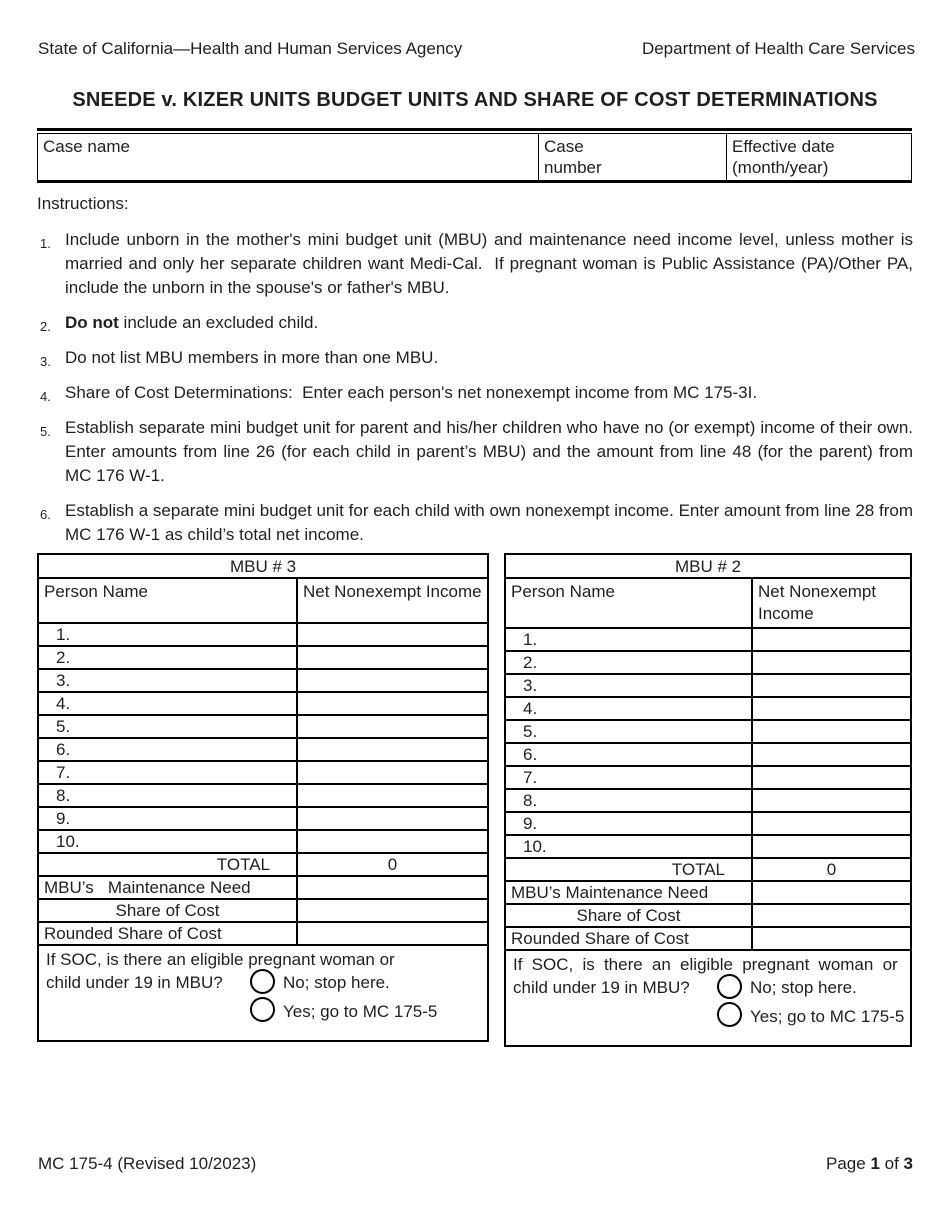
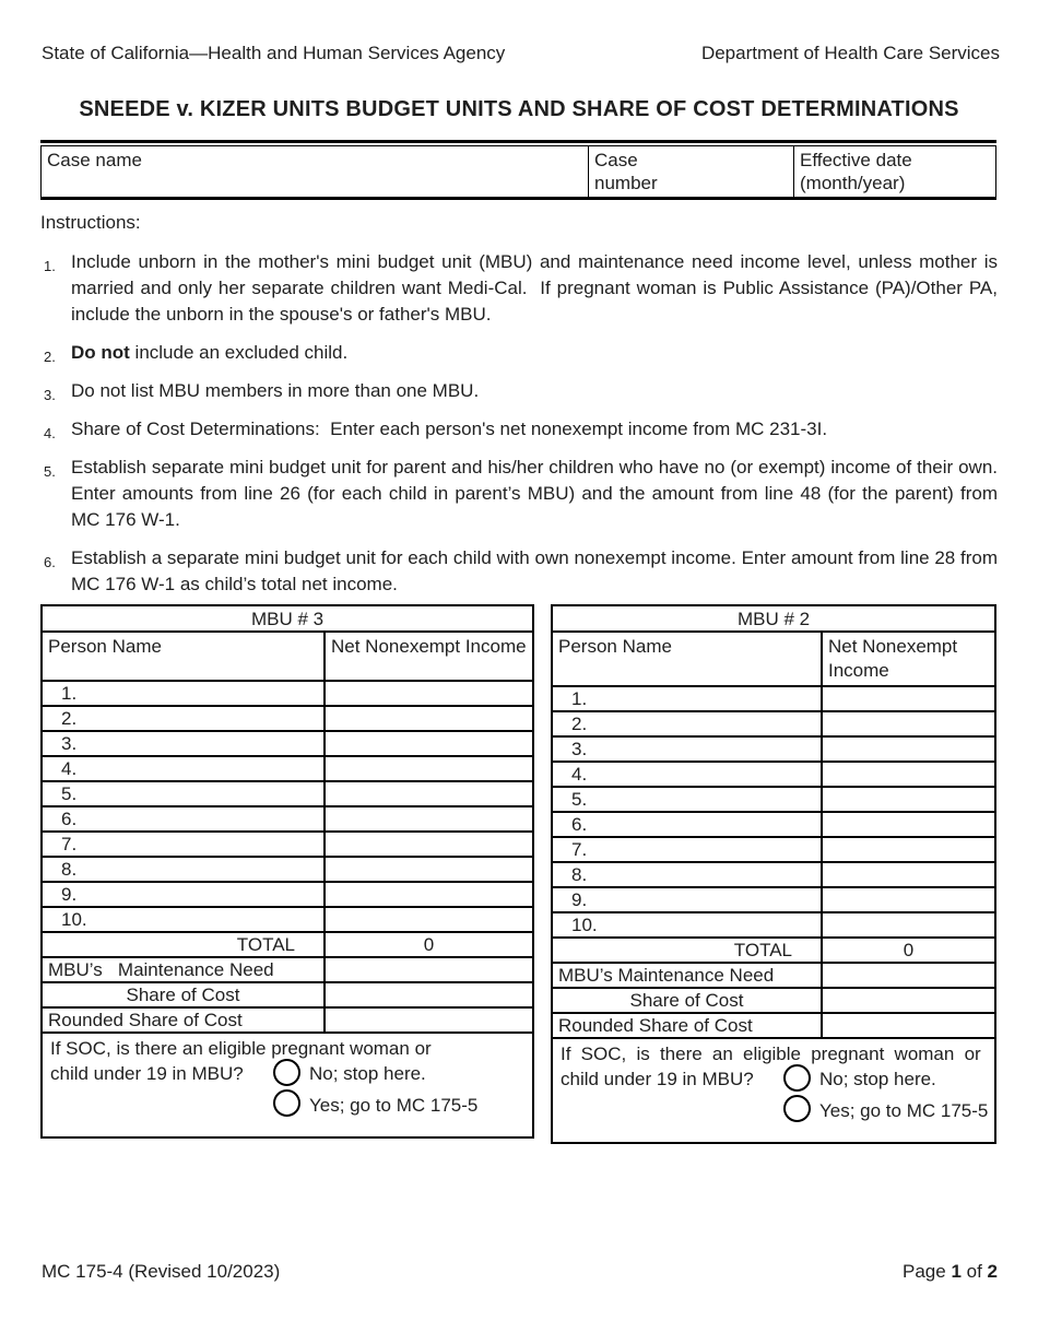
  State of California—Health and Human Services Agency
  Department of Health Care Services
  SNEEDE v. KIZER UNITS BUDGET UNITS AND SHARE OF COST DETERMINATIONS
  Case name
  Case number
  Effective date (month/year)
  Instructions:
  1.
  Include unborn in the mother's mini budget unit (MBU) and maintenance need income level, unless mother is married and only her separate children want Medi-Cal. If pregnant woman is Public Assistance (PA)/Other PA, include the unborn in the spouse's or father's MBU.
  2.
  Do not include an excluded child.
  3.
  Do not list MBU members in more than one MBU.
  4.
- Share of Cost Determinations: Enter each person's net nonexempt income from MC 175-3I.
+ Share of Cost Determinations: Enter each person's net nonexempt income from MC 231-3I.
  5.
  Establish separate mini budget unit for parent and his/her children who have no (or exempt) income of their own. Enter amounts from line 26 (for each child in parent’s MBU) and the amount from line 48 (for the parent) from MC 176 W-1.
  6.
  Establish a separate mini budget unit for each child with own nonexempt income. Enter amount from line 28 from MC 176 W-1 as child’s total net income.
  MBU # 3
  Person Name	Net Nonexempt Income
  1.
  2.
  3.
  4.
  5.
  6.
  7.
  8.
  9.
  10.
  TOTAL	0
  MBU’s Maintenance Need
  Share of Cost
  Rounded Share of Cost
  If SOC, is there an eligible pregnant woman or child under 19 in MBU? No; stop here. Yes; go to MC 175-5
  MBU # 2
  Person Name	Net Nonexempt Income
  1.
  2.
  3.
  4.
  5.
  6.
  7.
  8.
  9.
  10.
  TOTAL	0
  MBU’s Maintenance Need
  Share of Cost
  Rounded Share of Cost
  If SOC, is there an eligible pregnant woman or child under 19 in MBU? No; stop here. Yes; go to MC 175-5
  MC 175-4 (Revised 10/2023)
- Page 1 of 3
+ Page 1 of 2
